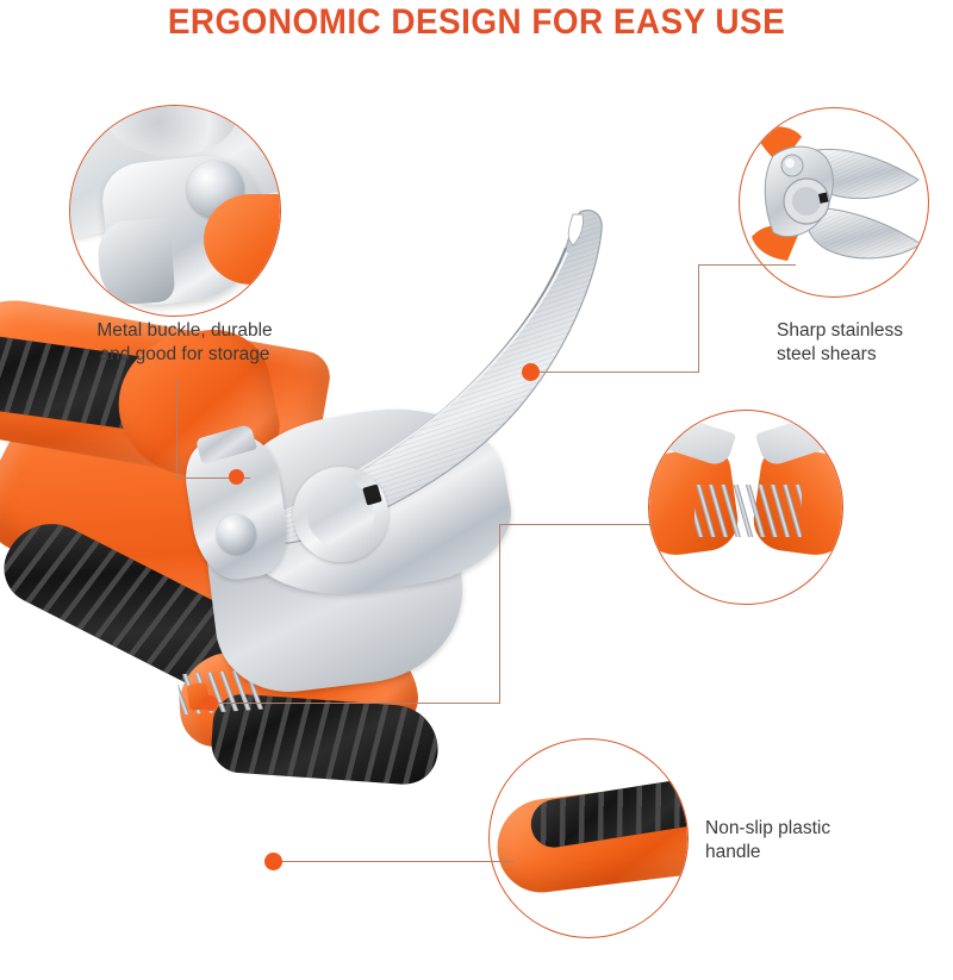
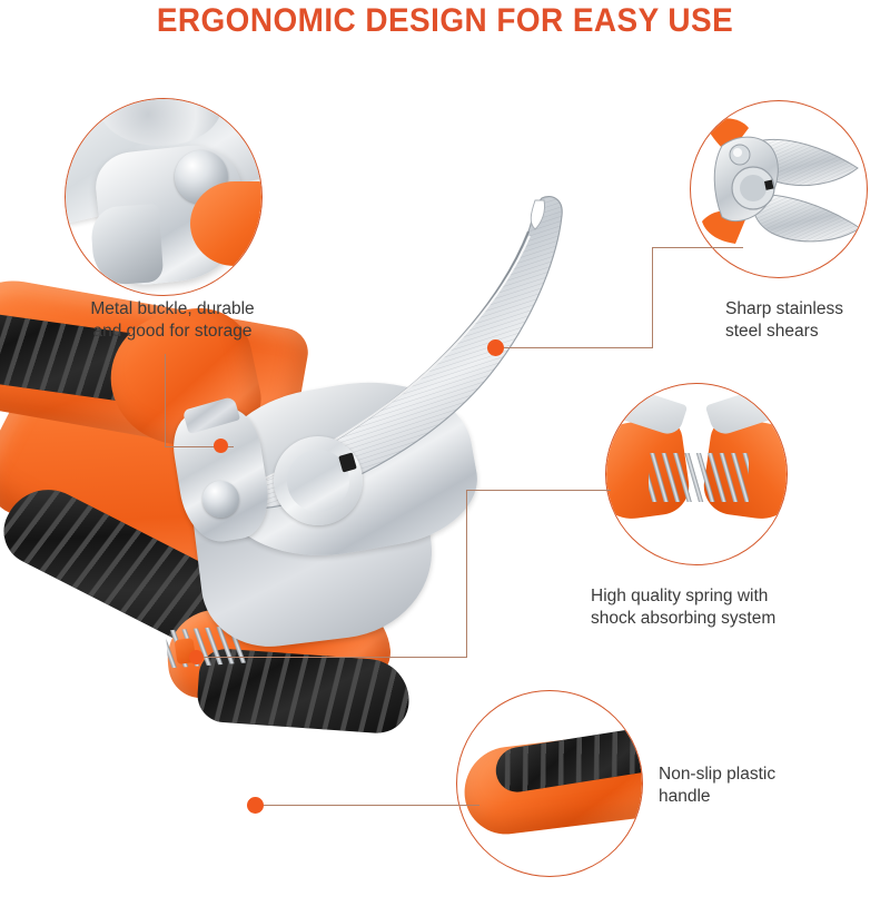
  ERGONOMIC DESIGN FOR EASY USE
  Metal buckle, durable
  and good for storage
  Sharp stainless
  steel shears
+ High quality spring with
+ shock absorbing system
  Non-slip plastic
  handle
